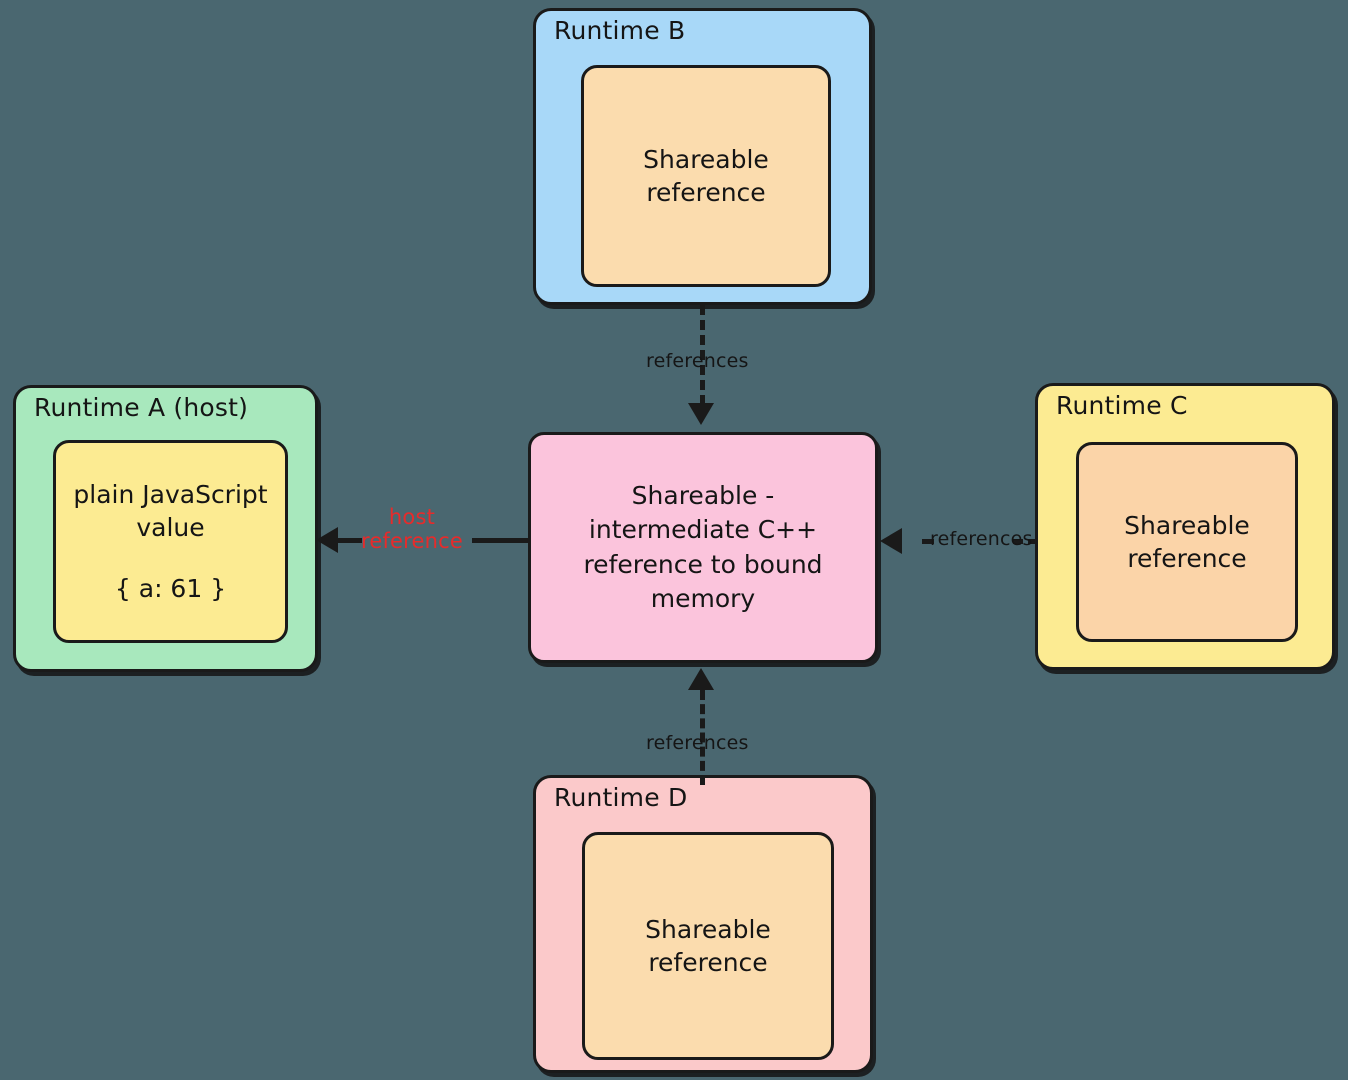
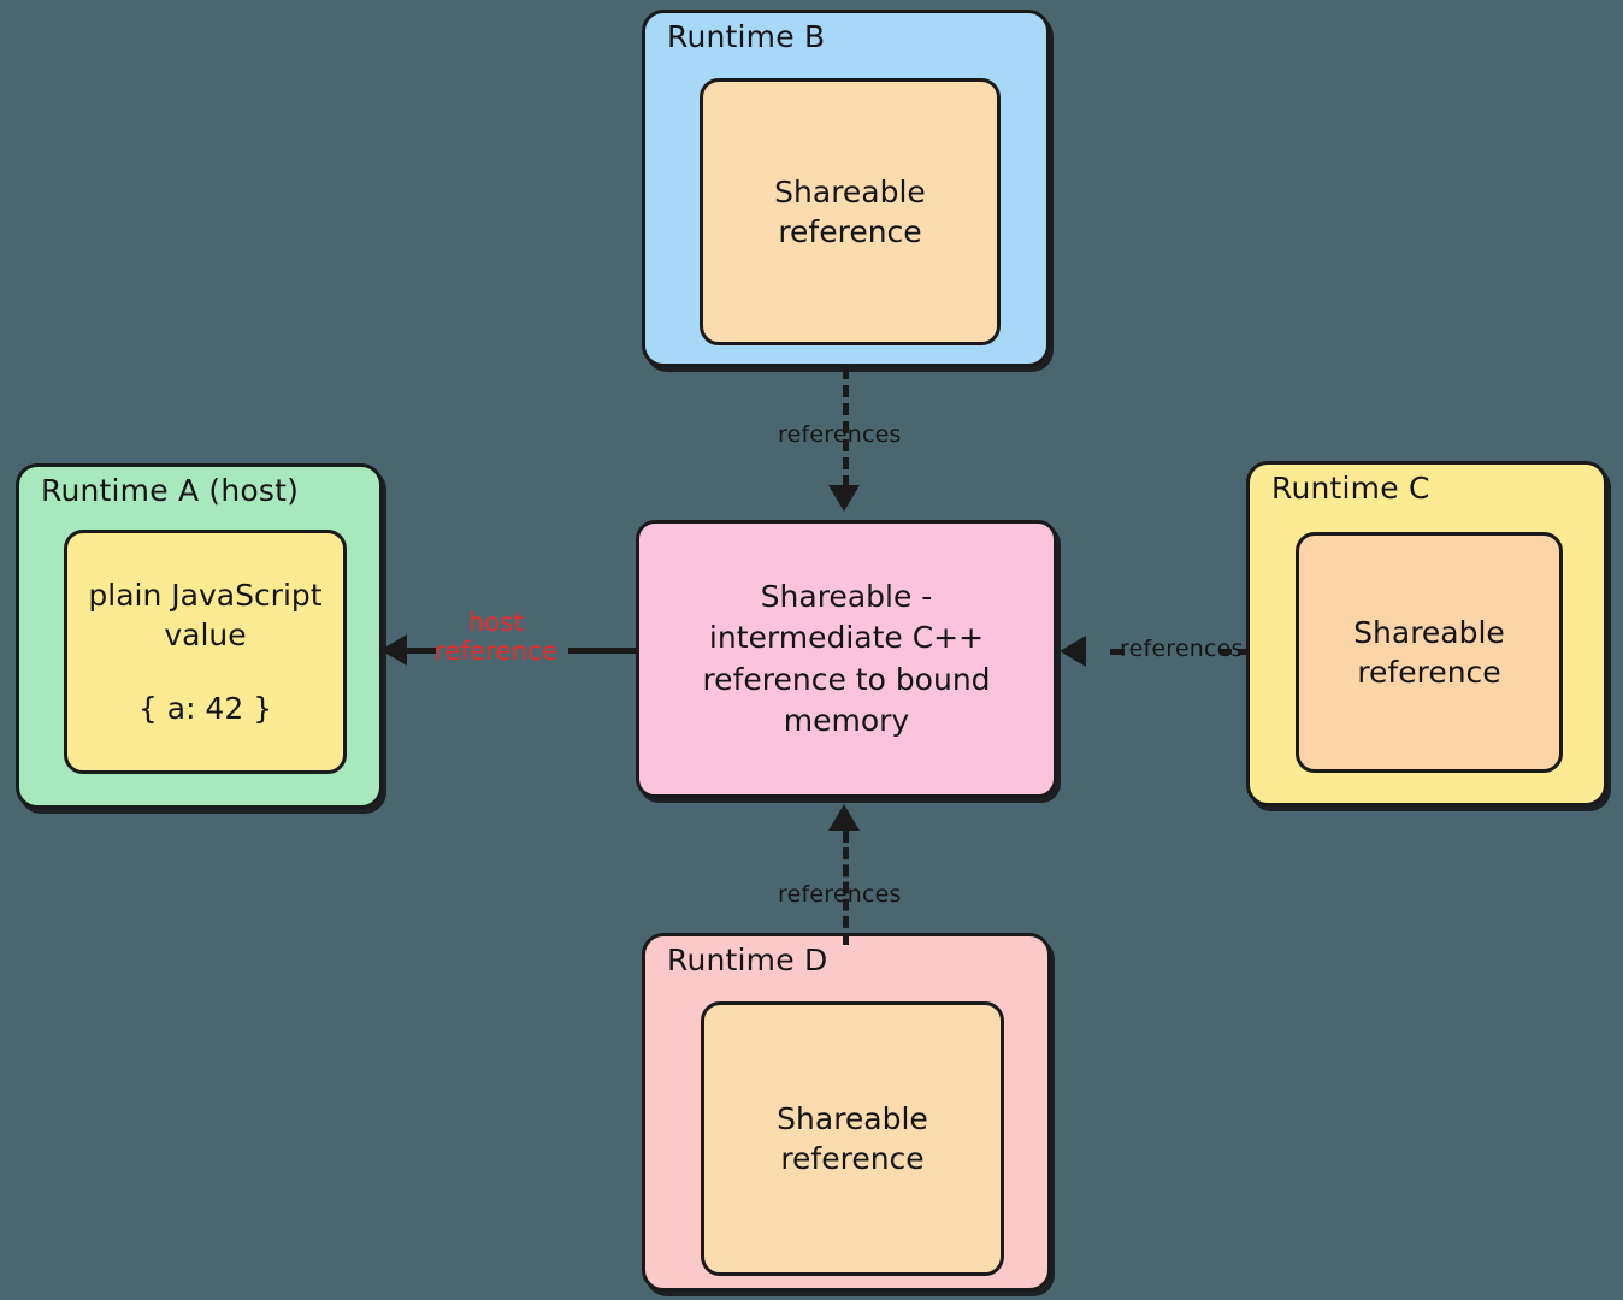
  Runtime B
  Shareable
  reference
  Runtime A (host)
  plain JavaScript
  value
- { a: 61 }
+ { a: 42 }
  Runtime C
  Shareable
  reference
  Runtime D
  Shareable
  reference
  Shareable -
  intermediate C++
  reference to bound
  memory
  references
  references
  references
  host
  reference
